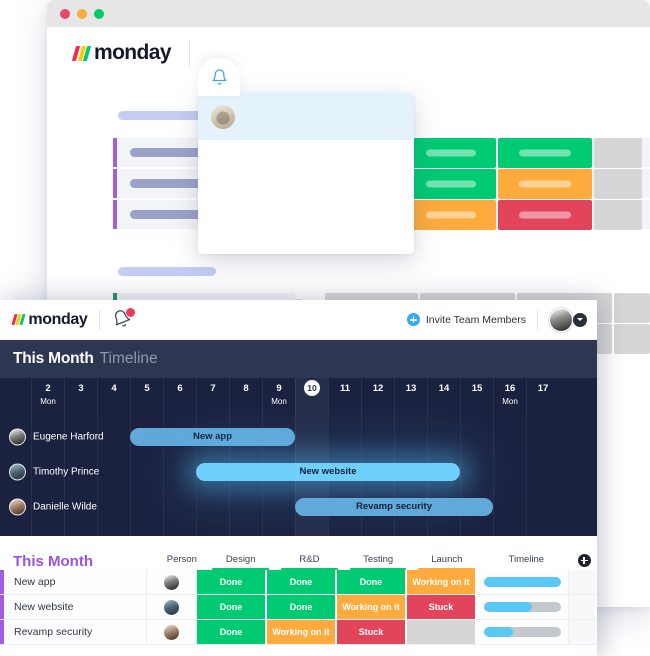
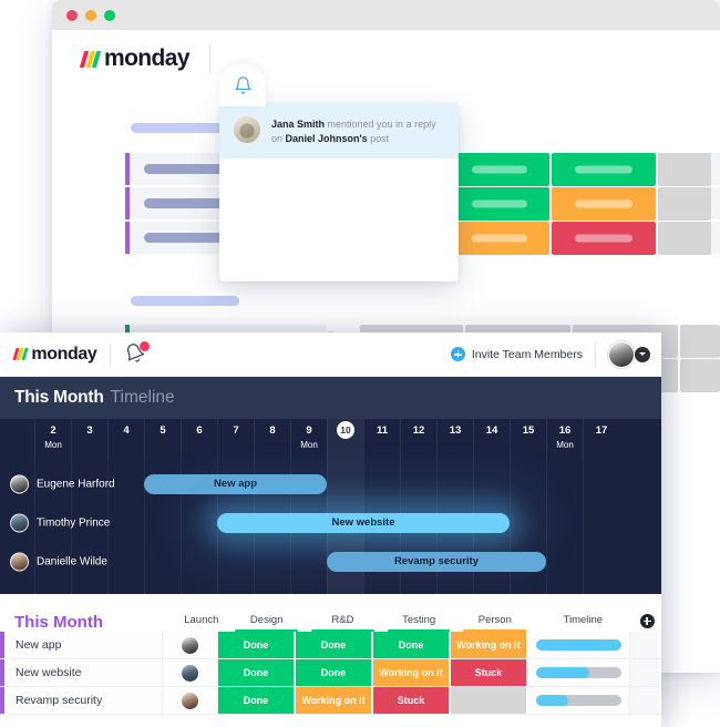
  monday
+ Jana Smith mentioned you in a reply on Daniel Johnson's post
  monday
  Invite Team Members
  This Month
  Timeline
  2
  Mon
  3
  4
  5
  6
  7
  8
  9
  Mon
  10
  11
  12
  13
  14
  15
  16
  Mon
  17
  Eugene Harford
  New app
  Timothy Prince
  New website
  Danielle Wilde
  Revamp security
  This Month
- Person
+ Launch
  Design
  R&D
  Testing
- Launch
+ Person
  Timeline
  New app
  Done
  Done
  Done
  Working on it
  New website
  Done
  Done
  Working on it
  Stuck
  Revamp security
  Done
  Working on it
  Stuck
